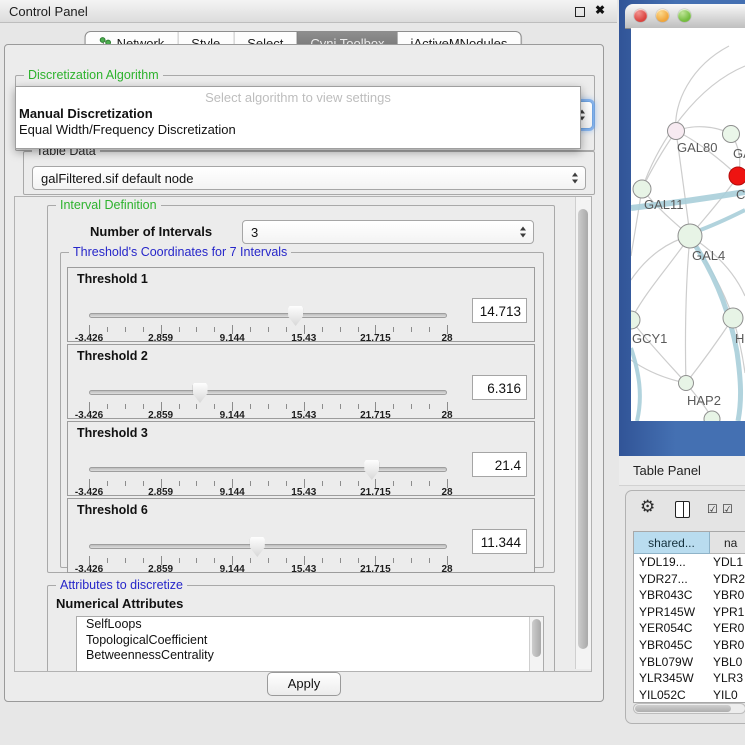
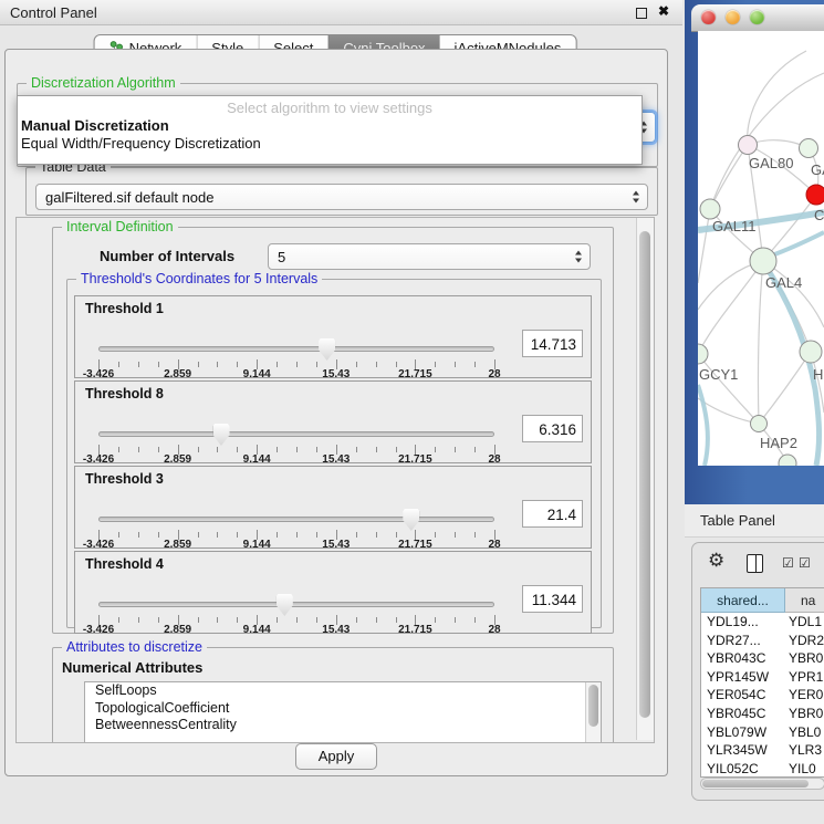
  Control Panel
  ✖
  Discretization Algorithm
  Select algorithm to view settings
  Manual Discretization
  Equal Width/Frequency Discretization
  Table Data
  galFiltered.sif default node
  Interval Definition
  Number of Intervals
- 3
+ 5
- Threshold's Coordinates for 7 Intervals
+ Threshold's Coordinates for 5 Intervals
  Threshold 1
  -3.426
  2.859
  9.144
  15.43
  21.715
  28
  14.713
- Threshold 2
+ Threshold 8
  -3.426
  2.859
  9.144
  15.43
  21.715
  28
  6.316
  Threshold 3
  -3.426
  2.859
  9.144
  15.43
  21.715
  28
  21.4
- Threshold 6
+ Threshold 4
  -3.426
  2.859
  9.144
  15.43
  21.715
  28
  11.344
  Attributes to discretize
  Numerical Attributes
  SelfLoops
  TopologicalCoefficient
  BetweennessCentrality
  Apply
  GAL80
  C
  GAL11
  GAL4
  GCY1
  H
  HAP2
  Table Panel
  ⚙
  ☑
  ☑
  shared...
  na
  YDL19...
  YDL1
  YDR27...
  YDR2
  YBR043C
  YBR0
  YPR145W
  YPR1
  YER054C
  YER0
  YBR045C
  YBR0
  YBL079W
  YBL0
  YLR345W
  YLR3
  YIL052C
  YIL0
